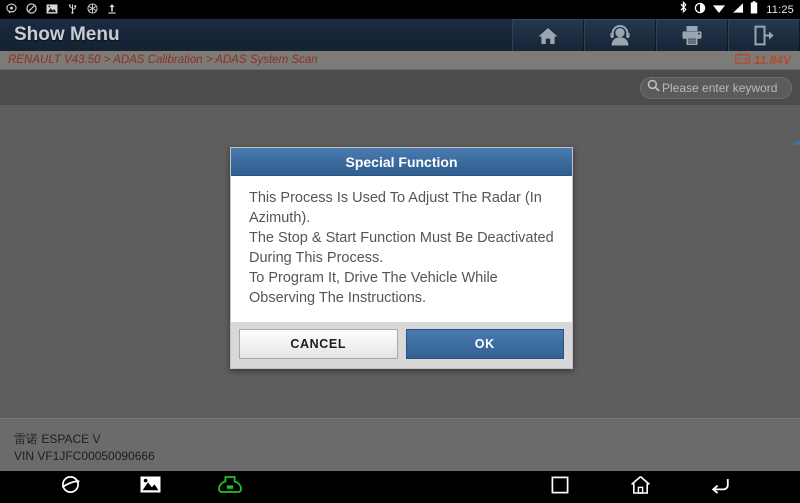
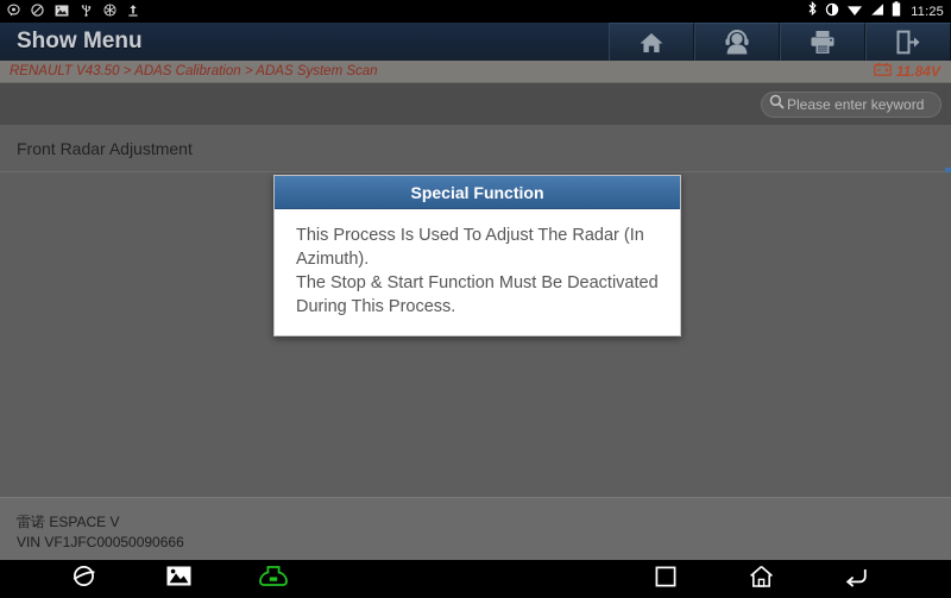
  11:25
  Show Menu
  RENAULT V43.50 > ADAS Calibration > ADAS System Scan
  11.84V
  Please enter keyword
+ Front Radar Adjustment
  雷诺 ESPACE V
  VIN VF1JFC00050090666
  Special Function
  This Process Is Used To Adjust The Radar (In Azimuth).
  The Stop & Start Function Must Be Deactivated During This Process.
- To Program It, Drive The Vehicle While Observing The Instructions.
- CANCEL
- OK
